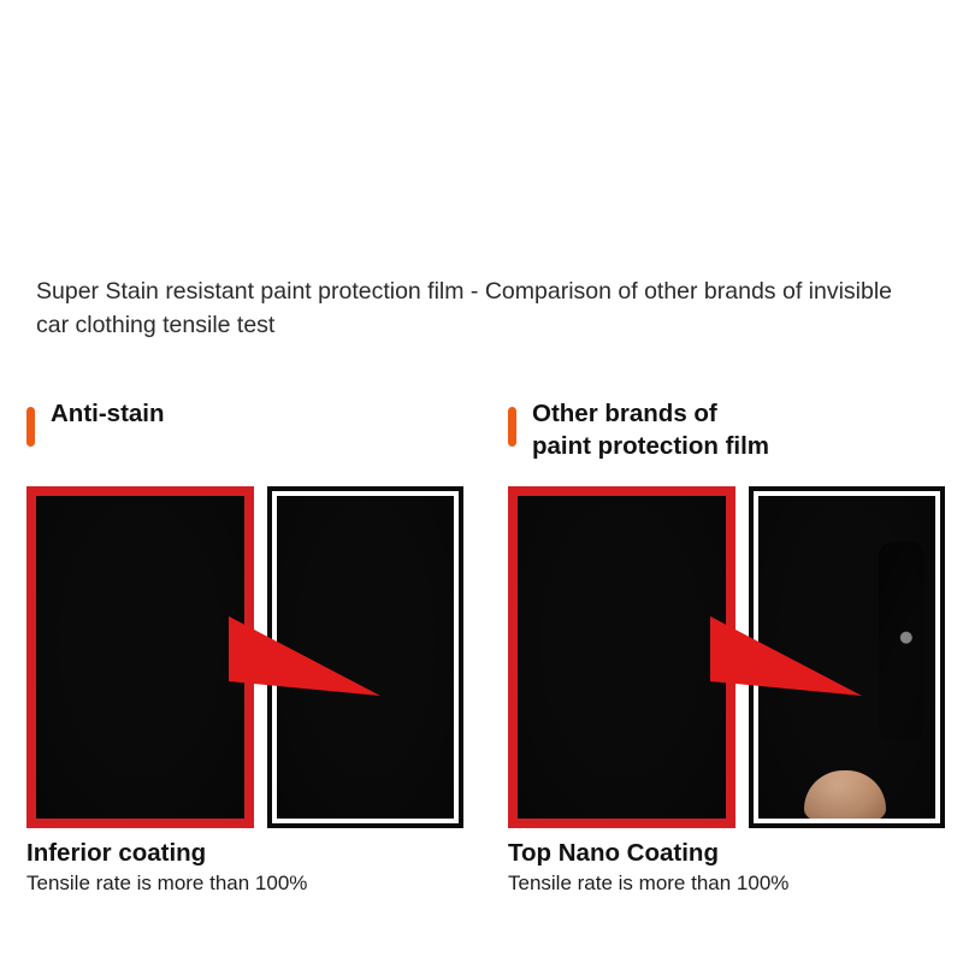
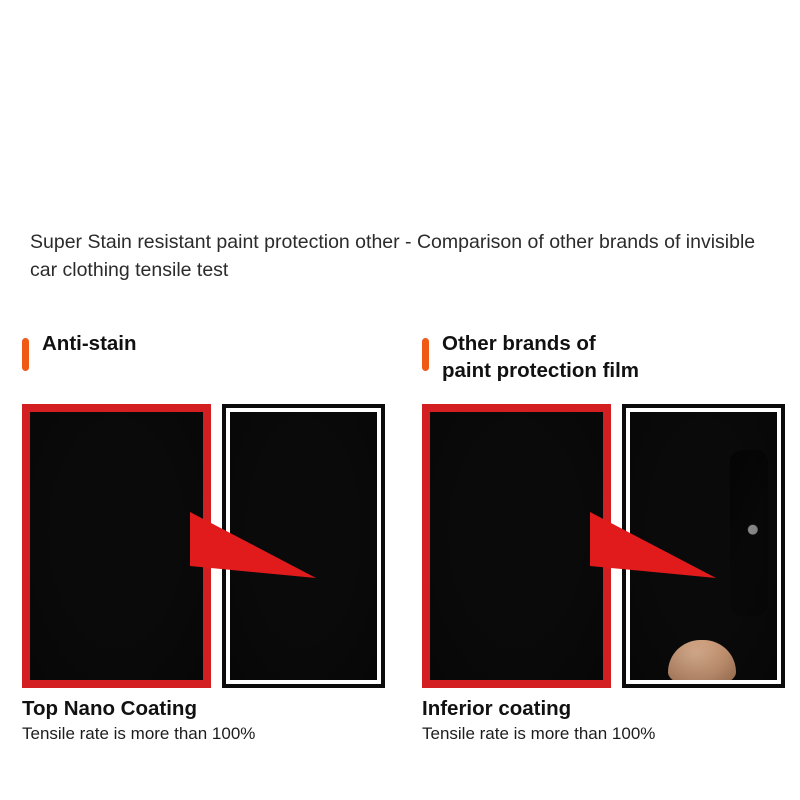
- Super Stain resistant paint protection film - Comparison of other brands of invisible car clothing tensile test
+ Super Stain resistant paint protection other - Comparison of other brands of invisible car clothing tensile test
  Anti-stain
- Inferior coating
+ Top Nano Coating
  Tensile rate is more than 100%
  Other brands of
  paint protection film
- Top Nano Coating
+ Inferior coating
  Tensile rate is more than 100%
